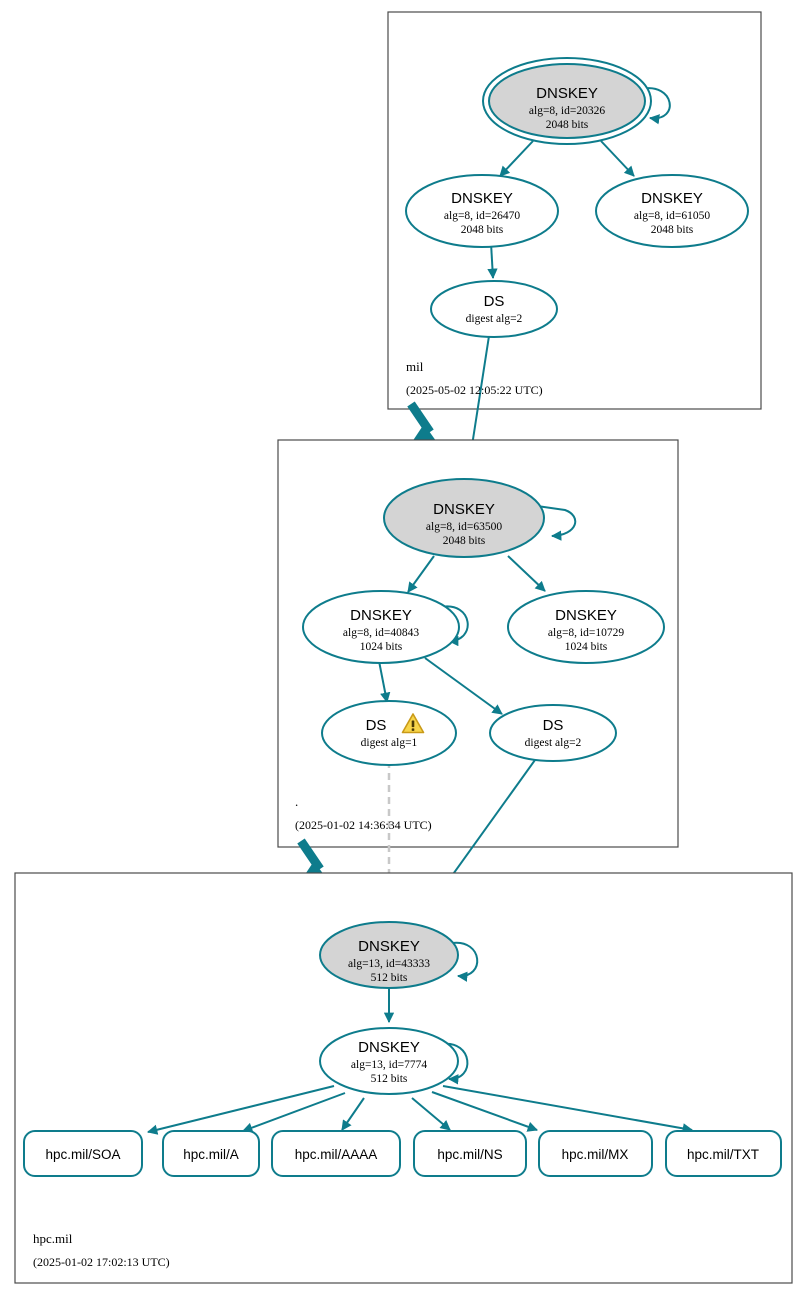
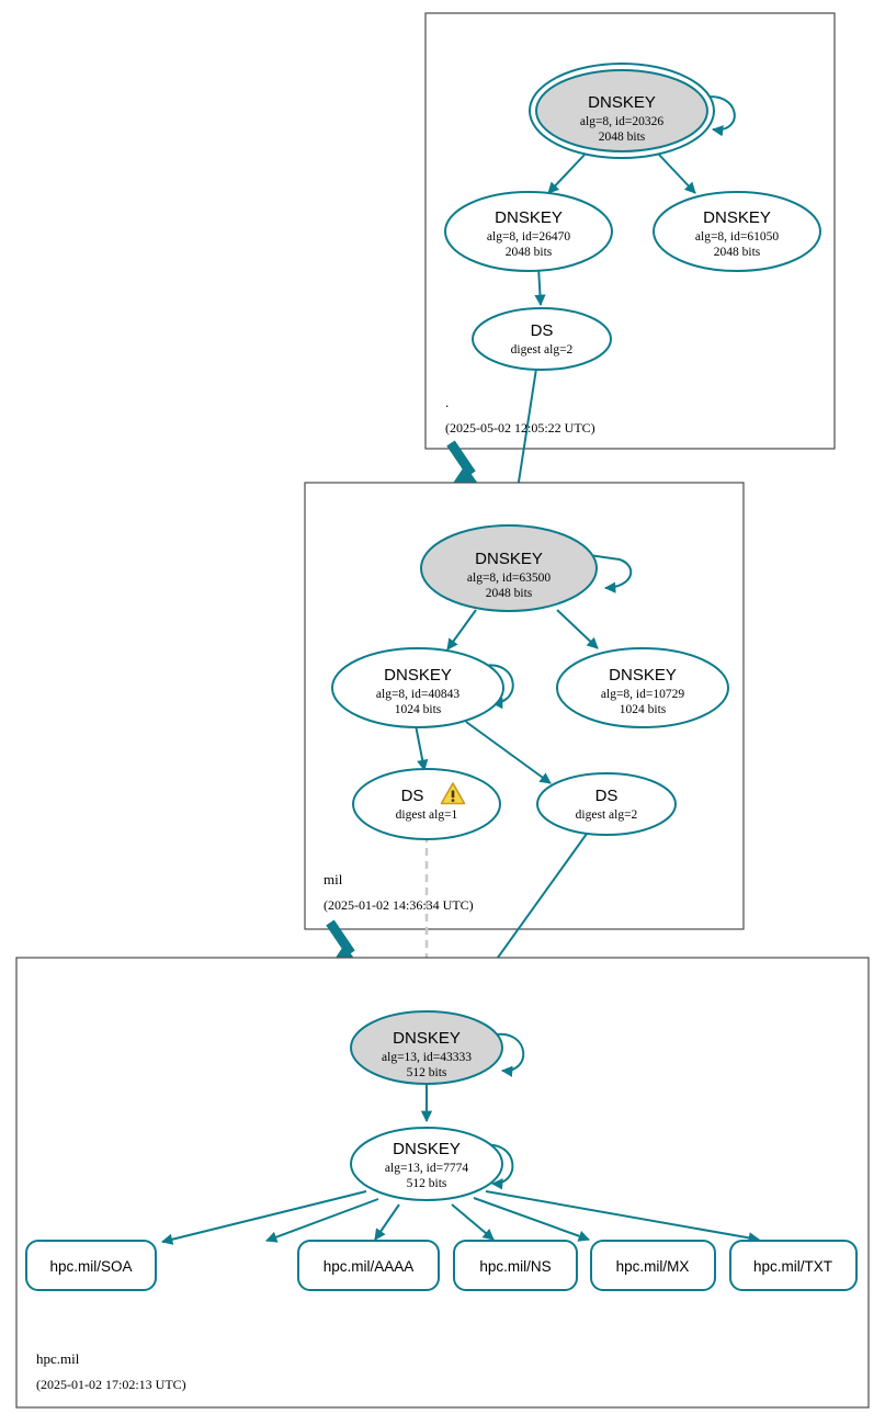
  DNSKEY
  alg=8, id=20326
  2048 bits
  DNSKEY
  alg=8, id=26470
  2048 bits
  DNSKEY
  alg=8, id=61050
  2048 bits
  DS
  digest alg=2
- mil
+ .
  (2025-05-02 12:05:22 UTC)
  DNSKEY
  alg=8, id=63500
  2048 bits
  DNSKEY
  alg=8, id=40843
  1024 bits
  DNSKEY
  alg=8, id=10729
  1024 bits
  DS
  digest alg=1
  DS
  digest alg=2
- .
+ mil
  (2025-01-02 14:36:34 UTC)
  DNSKEY
  alg=13, id=43333
  512 bits
  DNSKEY
  alg=13, id=7774
  512 bits
  hpc.mil/SOA
- hpc.mil/A
  hpc.mil/AAAA
  hpc.mil/NS
  hpc.mil/MX
  hpc.mil/TXT
  hpc.mil
  (2025-01-02 17:02:13 UTC)
